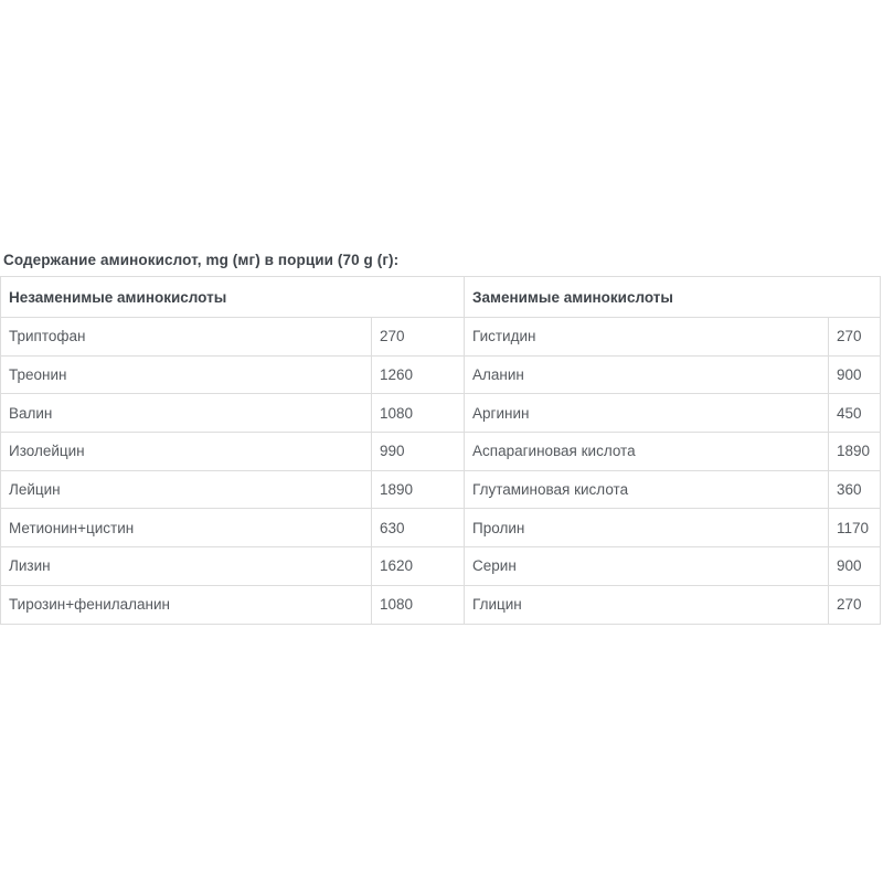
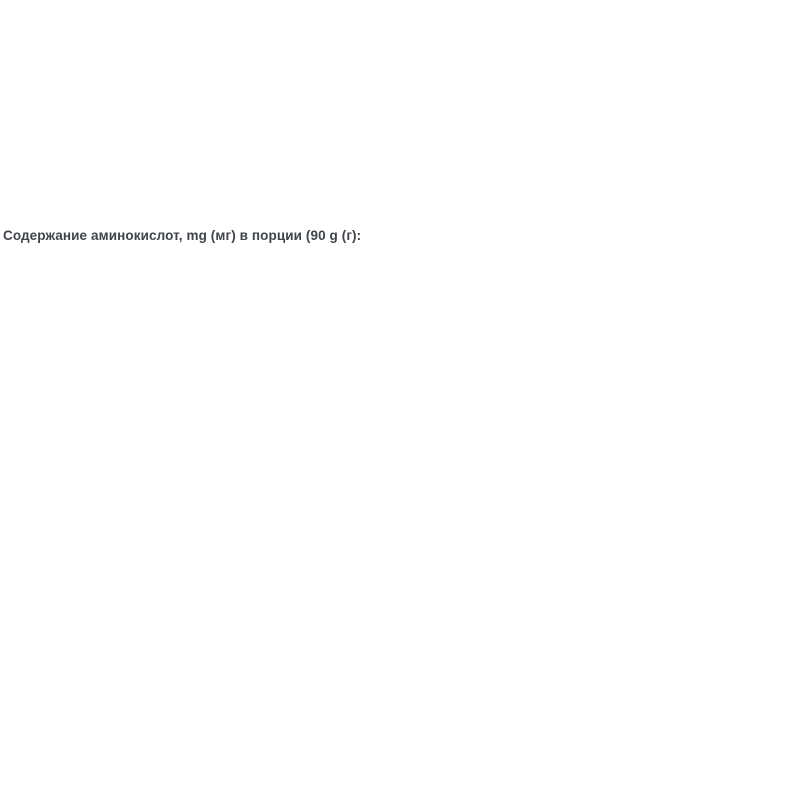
- Содержание аминокислот, mg (мг) в порции (70 g (г):
+ Содержание аминокислот, mg (мг) в порции (90 g (г):
- Незаменимые аминокислоты	Заменимые аминокислоты
- Триптофан	270	Гистидин	270
- Треонин	1260	Аланин	900
- Валин	1080	Аргинин	450
- Изолейцин	990	Аспарагиновая кислота	1890
- Лейцин	1890	Глутаминовая кислота	360
- Метионин+цистин	630	Пролин	1170
- Лизин	1620	Серин	900
- Тирозин+фенилаланин	1080	Глицин	270
